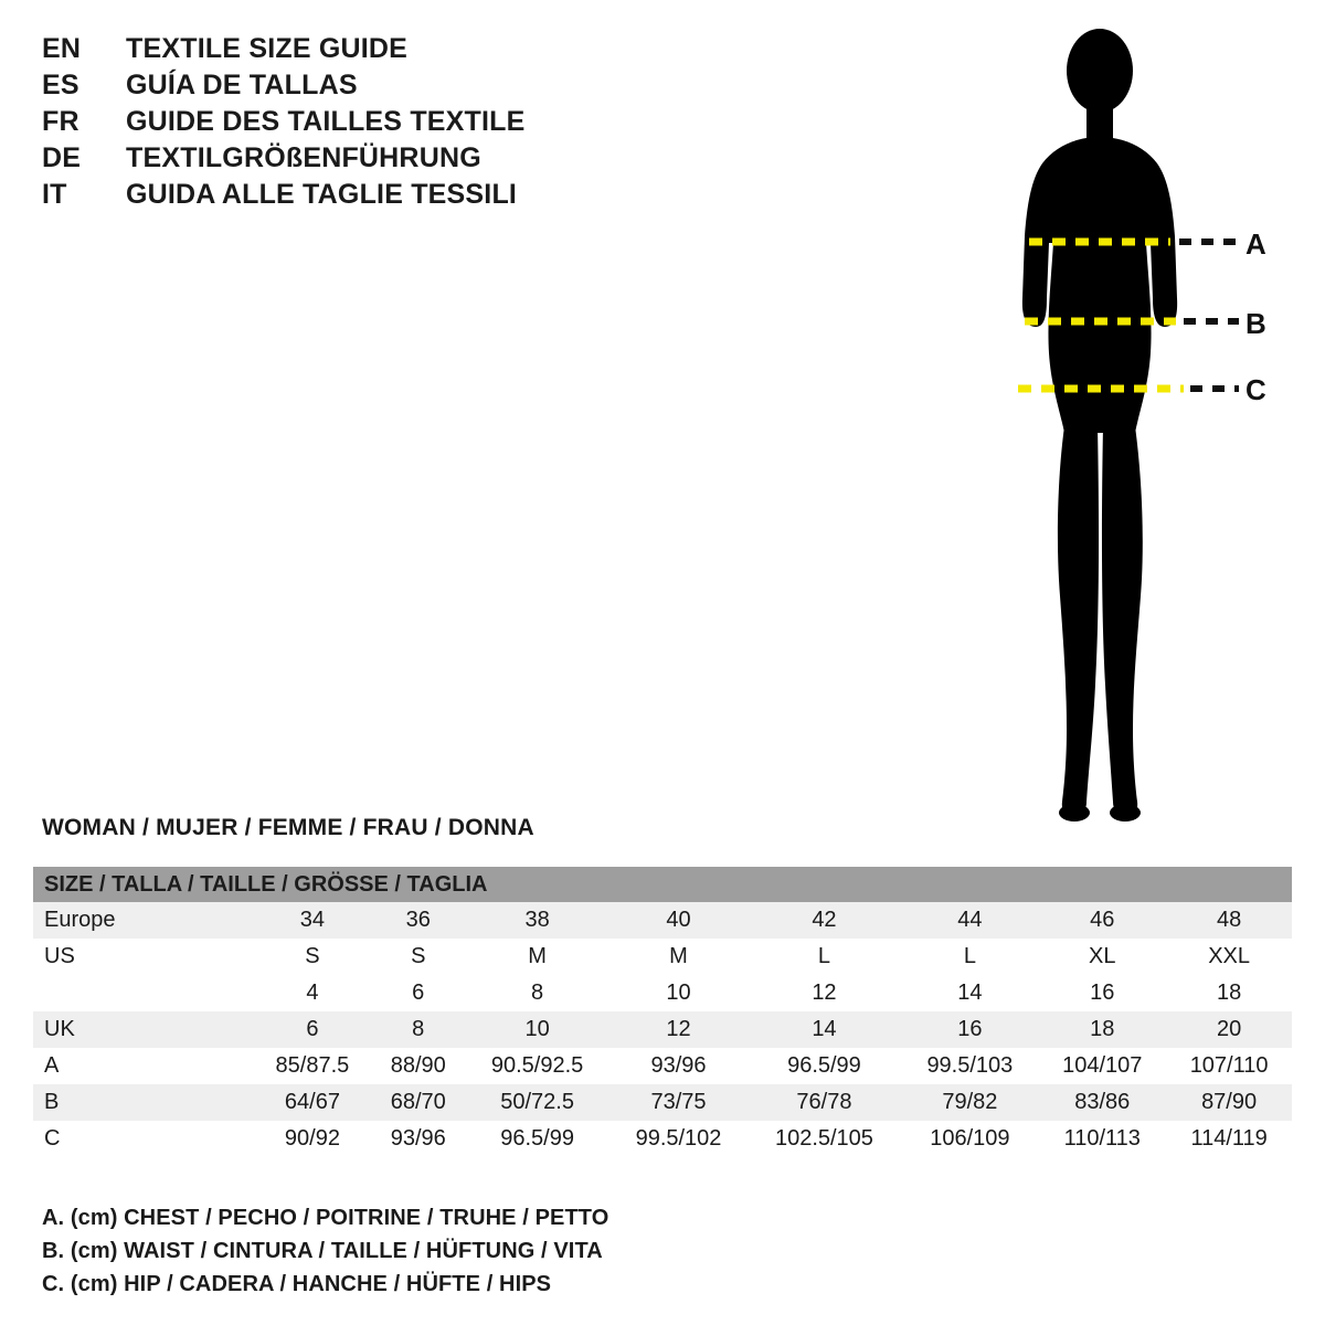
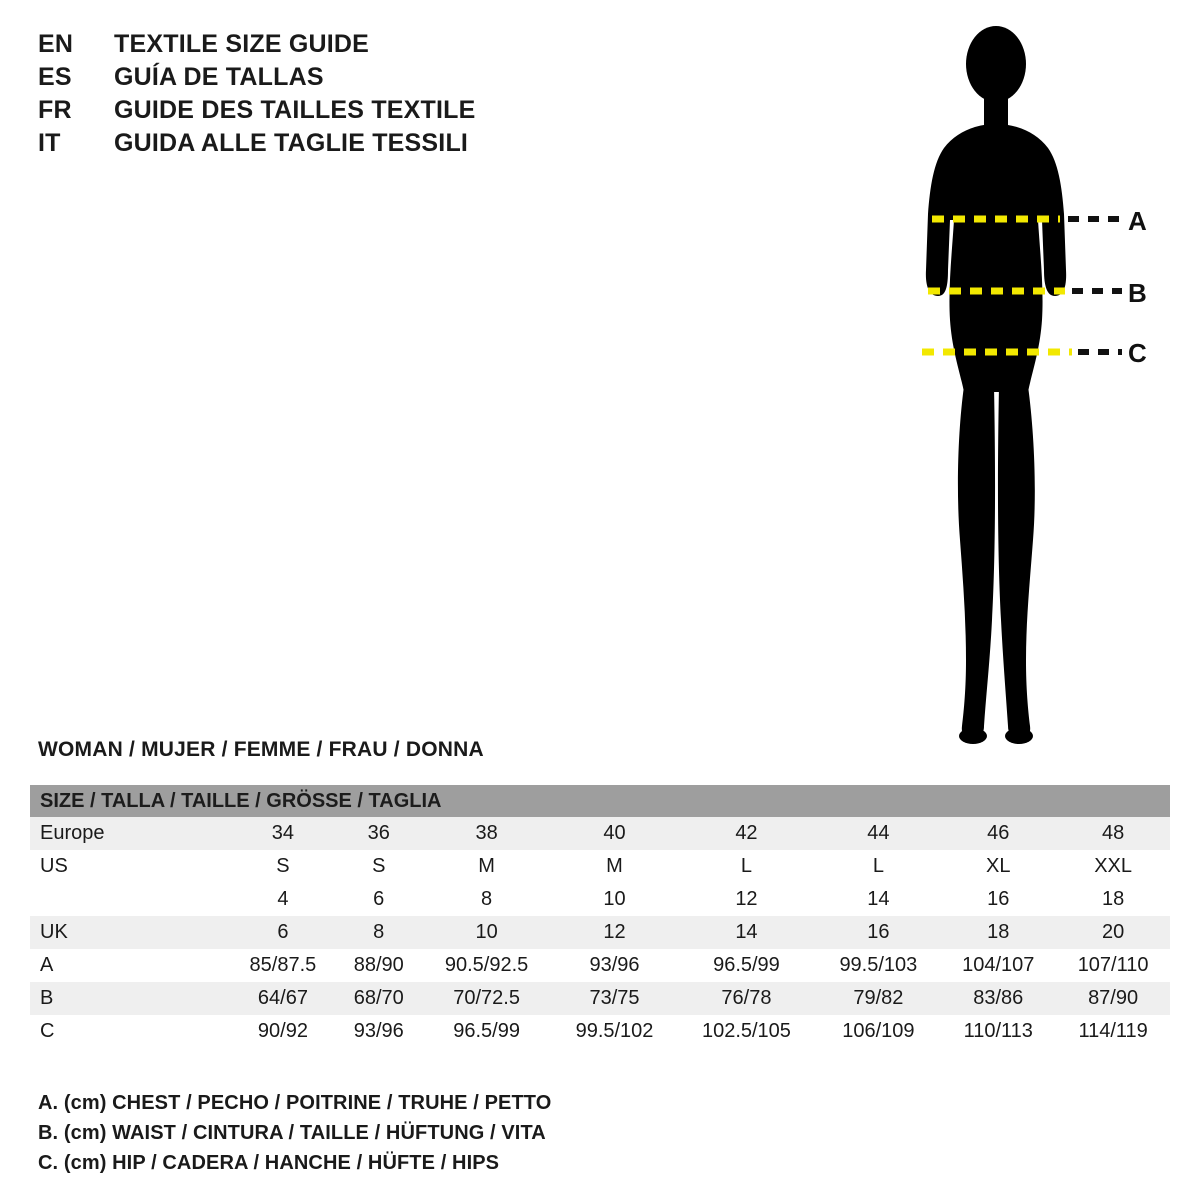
  EN
  TEXTILE SIZE GUIDE
  ES
  GUÍA DE TALLAS
  FR
  GUIDE DES TAILLES TEXTILE
- DE
- TEXTILGRÖßENFÜHRUNG
  IT
  GUIDA ALLE TAGLIE TESSILI
  A
  B
  C
  WOMAN / MUJER / FEMME / FRAU / DONNA
  SIZE / TALLA / TAILLE / GRÖSSE / TAGLIA
  Europe	34	36	38	40	42	44	46	48
  US	S	S	M	M	L	L	XL	XXL
  	4	6	8	10	12	14	16	18
  UK	6	8	10	12	14	16	18	20
  A	85/87.5	88/90	90.5/92.5	93/96	96.5/99	99.5/103	104/107	107/110
- B	64/67	68/70	50/72.5	73/75	76/78	79/82	83/86	87/90
+ B	64/67	68/70	70/72.5	73/75	76/78	79/82	83/86	87/90
  C	90/92	93/96	96.5/99	99.5/102	102.5/105	106/109	110/113	114/119
  A. (cm) CHEST / PECHO / POITRINE / TRUHE / PETTO
  B. (cm) WAIST / CINTURA / TAILLE / HÜFTUNG / VITA
  C. (cm) HIP / CADERA / HANCHE / HÜFTE / HIPS
